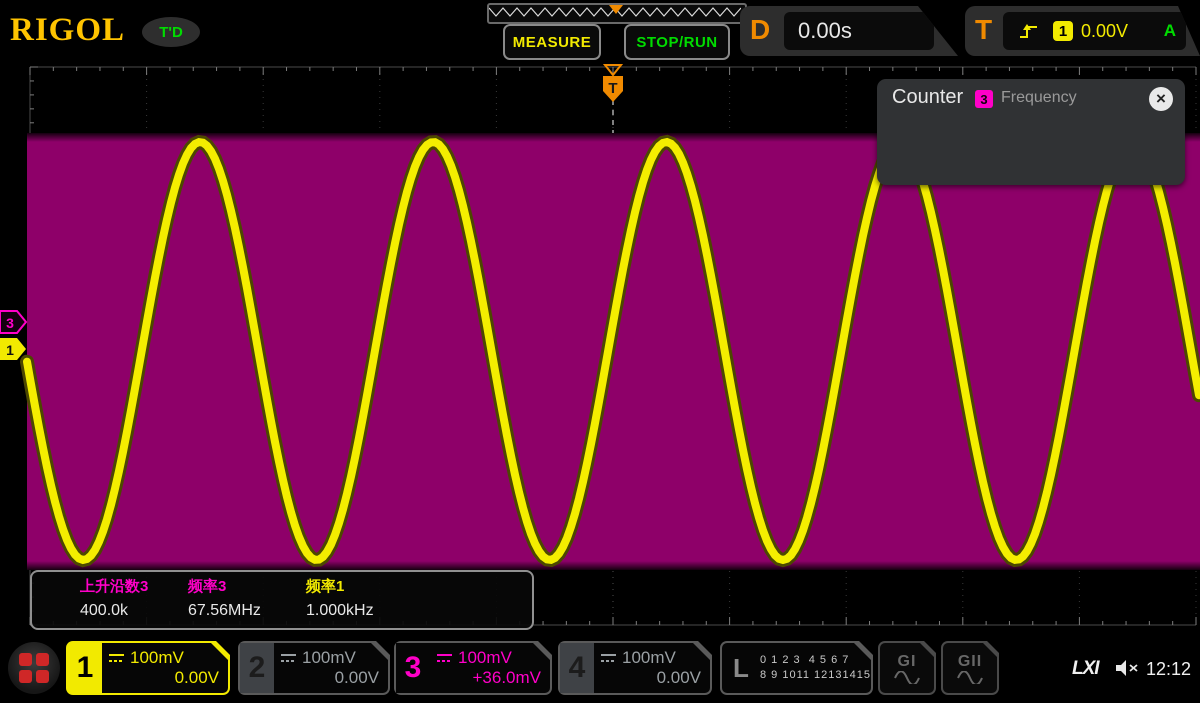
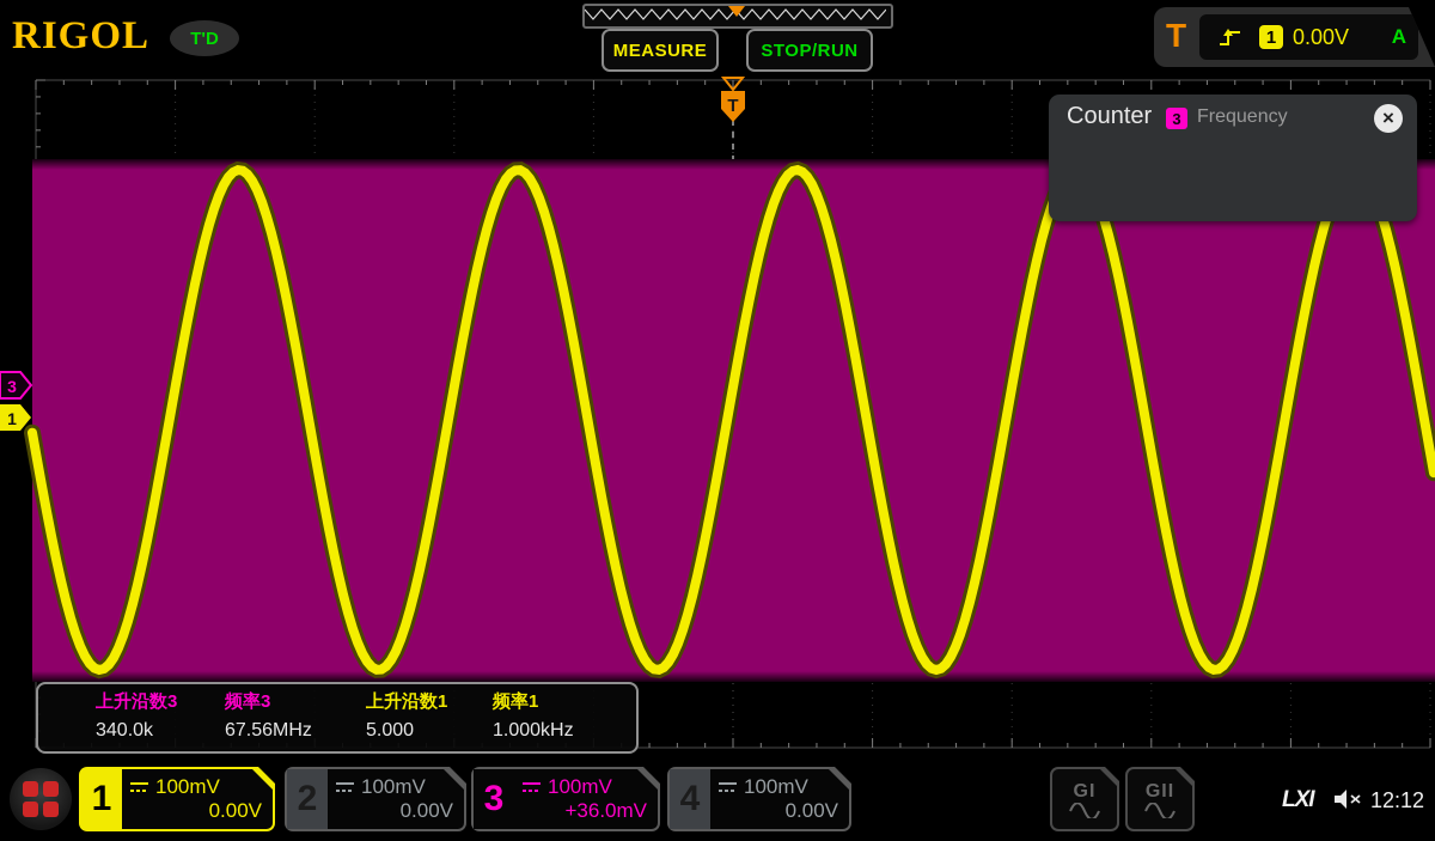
  RIGOL
  T'D
  MEASURE
  STOP/RUN
- D
- 0.00s
  T
  1
  0.00V
  A
  T
  3
  1
  Counter
  3
  Frequency
  ×
  上升沿数3
- 400.0k
+ 340.0k
  频率3
  67.56MHz
+ 上升沿数1
+ 5.000
  频率1
  1.000kHz
  1
  100mV
  0.00V
  2
  100mV
  0.00V
  3
  100mV
  +36.0mV
  4
  100mV
  0.00V
- L
- 0 1 2 3 4 5 6 7
- 8 9 1011 12131415
  GI
  GII
  LXI
  12:12
